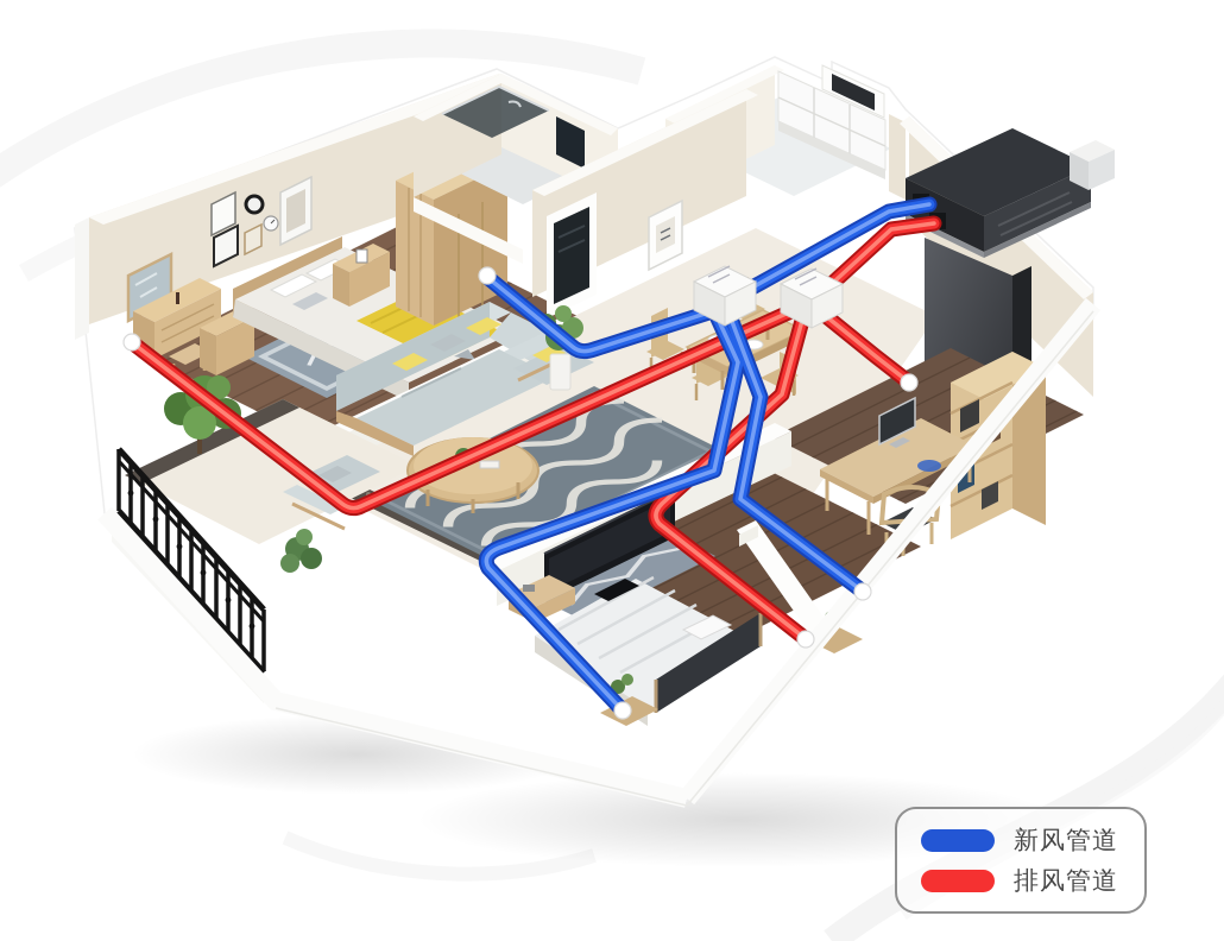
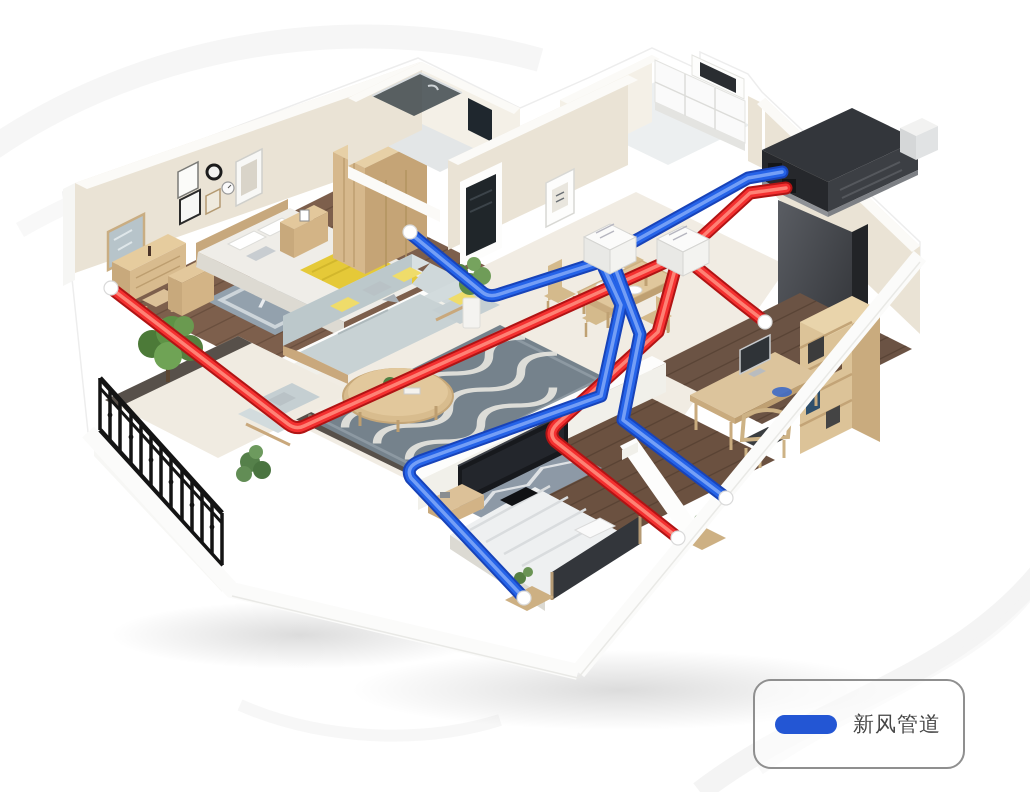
  新风管道
- 排风管道
